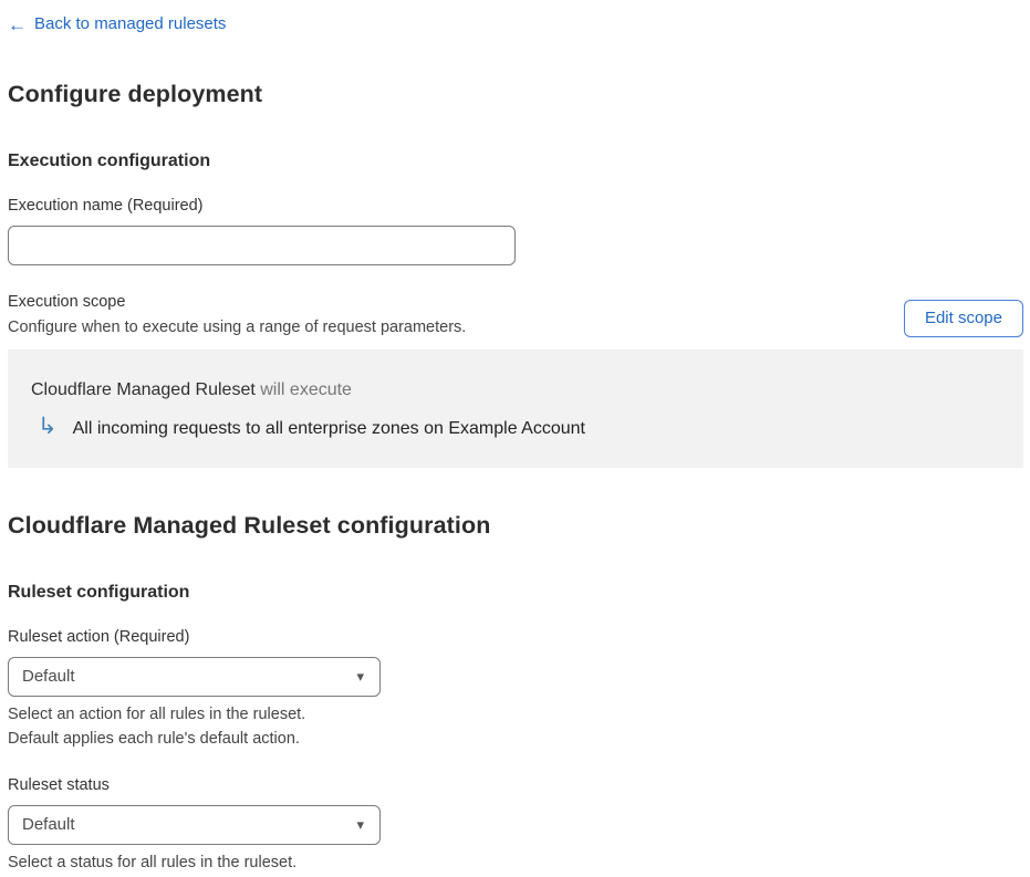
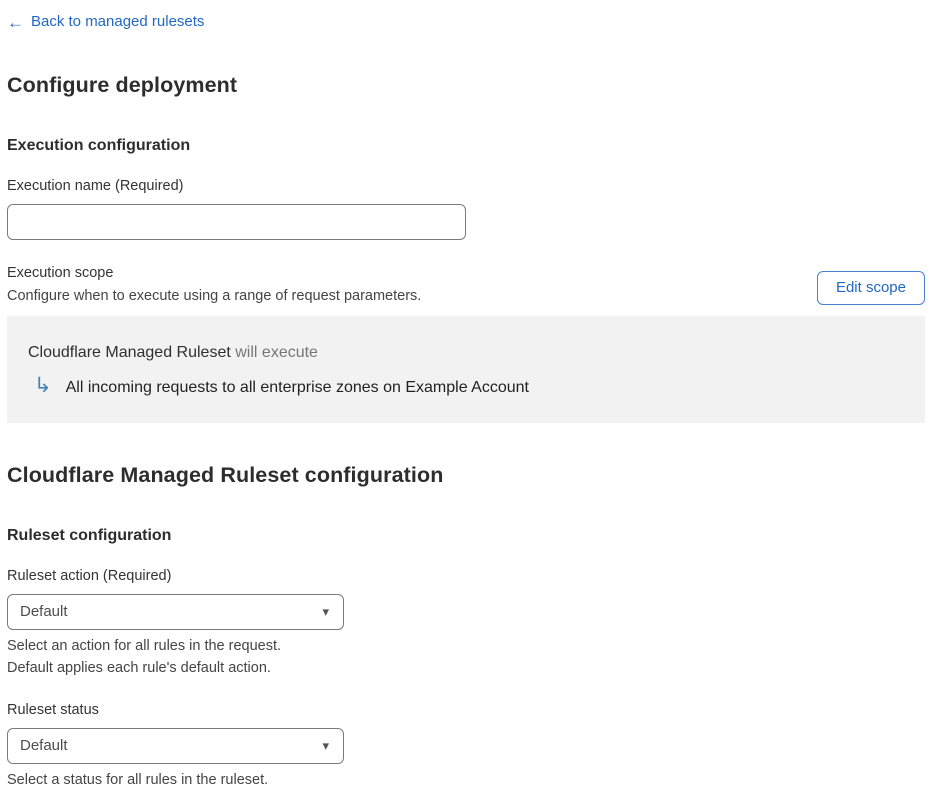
  ←
  Back to managed rulesets
  Configure deployment
  Execution configuration
  Execution name (Required)
  Execution scope
  Configure when to execute using a range of request parameters.
  Edit scope
  Cloudflare Managed Ruleset will execute
  ↳
  All incoming requests to all enterprise zones on Example Account
  Cloudflare Managed Ruleset configuration
  Ruleset configuration
  Ruleset action (Required)
  Default
  ▾
- Select an action for all rules in the ruleset.
+ Select an action for all rules in the request.
  Default applies each rule's default action.
  Ruleset status
  Default
  ▾
  Select a status for all rules in the ruleset.
